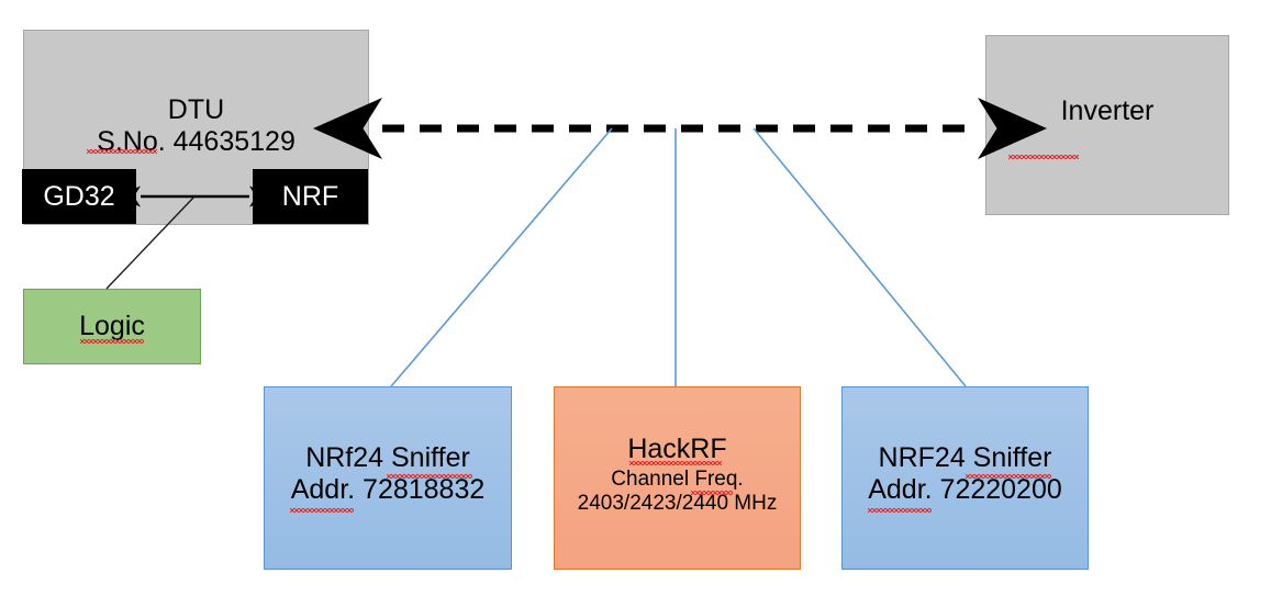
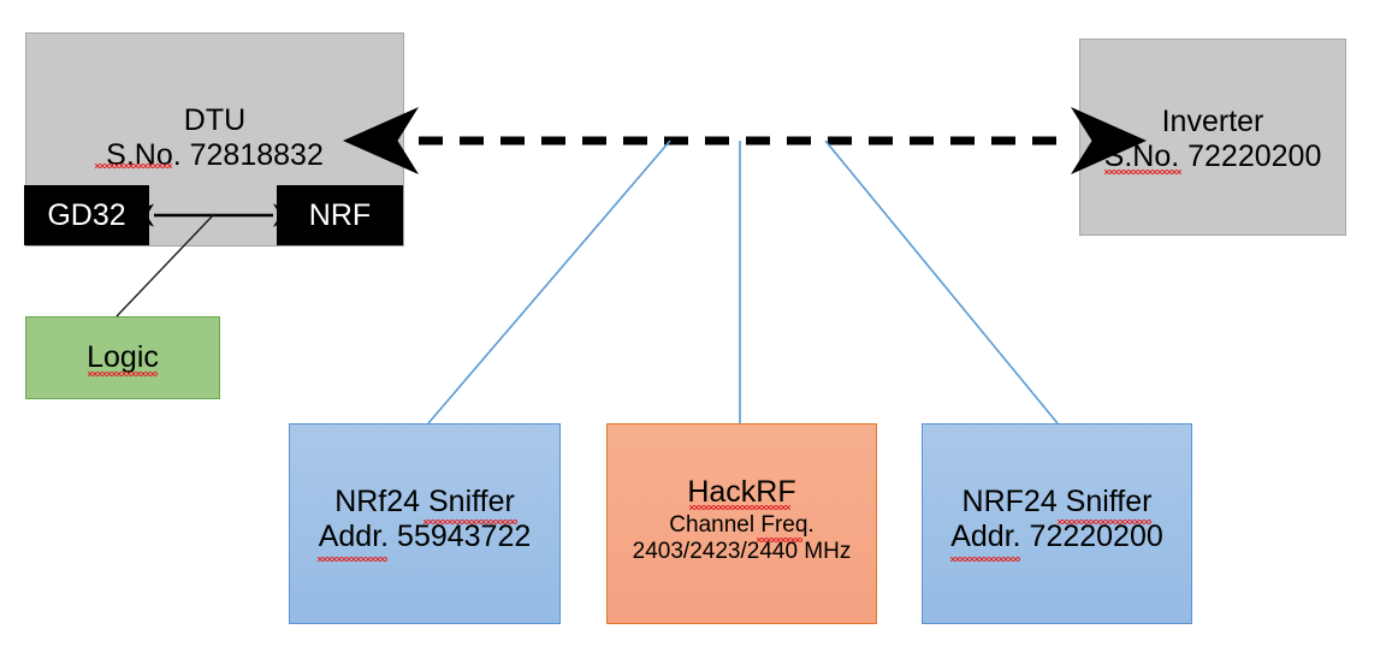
  DTU
- S.No. 44635129
+ S.No. 72818832
  GD32
  NRF
  Logic
  Inverter
+ S.No. 72220200
  NRf24 Sniffer
- Addr. 72818832
+ Addr. 55943722
  HackRF
  Channel Freq.
  2403/2423/2440 MHz
  NRF24 Sniffer
  Addr. 72220200
